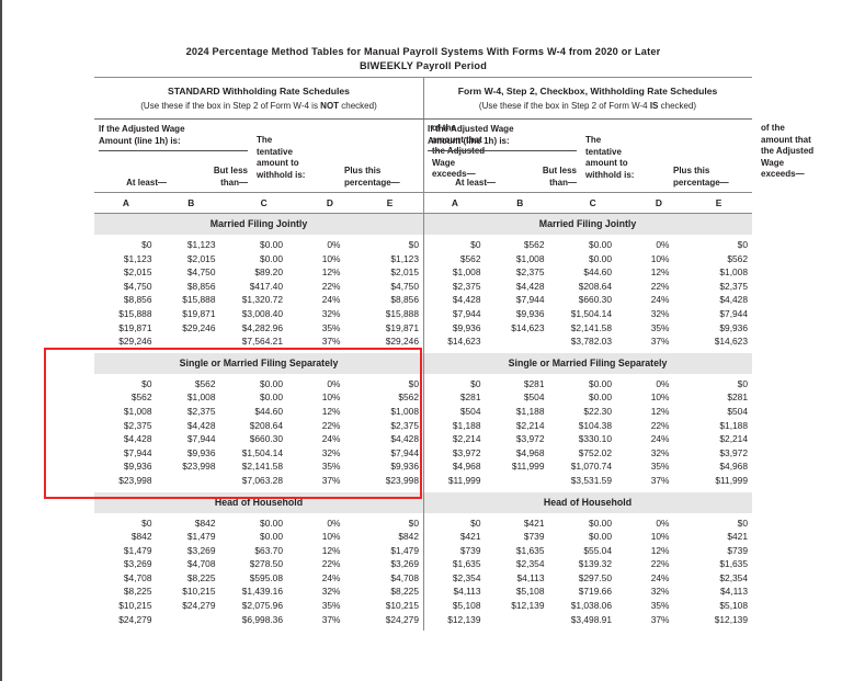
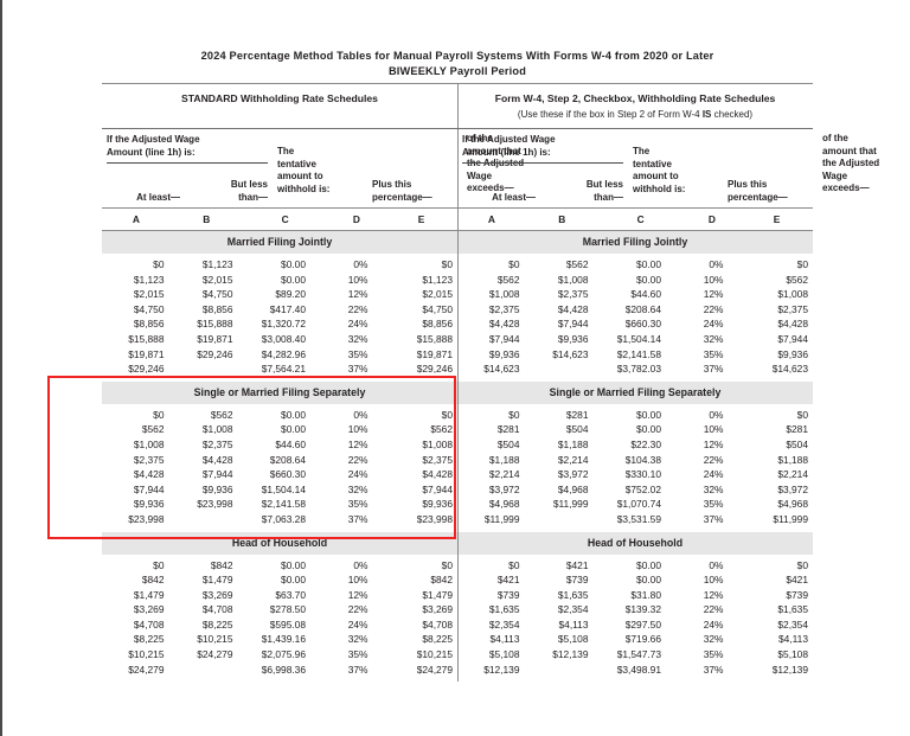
  2024 Percentage Method Tables for Manual Payroll Systems With Forms W-4 from 2020 or Later
  BIWEEKLY Payroll Period
  STANDARD Withholding Rate Schedules
- (Use these if the box in Step 2 of Form W-4 is NOT checked)
  Form W-4, Step 2, Checkbox, Withholding Rate Schedules
  (Use these if the box in Step 2 of Form W-4 IS checked)
  If the Adjusted Wage
  Amount (line 1h) is:
  The
  tentative
  amount to
  withhold is:
  of the
  amount that
  the Adjusted
  Wage
  exceeds—
  At least—
  But less
  than—
  Plus this
  percentage—
  If the Adjusted Wage
  Amount (line 1h) is:
  The
  tentative
  amount to
  withhold is:
  of the
  amount that
  the Adjusted
  Wage
  exceeds—
  At least—
  But less
  than—
  Plus this
  percentage—
  A
  B
  C
  D
  E
  A
  B
  C
  D
  E
  Married Filing Jointly
  Married Filing Jointly
  $0
  $1,123
  $0.00
  0%
  $0
  $1,123
  $2,015
  $0.00
  10%
  $1,123
  $2,015
  $4,750
  $89.20
  12%
  $2,015
  $4,750
  $8,856
  $417.40
  22%
  $4,750
  $8,856
  $15,888
  $1,320.72
  24%
  $8,856
  $15,888
  $19,871
  $3,008.40
  32%
  $15,888
  $19,871
  $29,246
  $4,282.96
  35%
  $19,871
  $29,246
  $7,564.21
  37%
  $29,246
  $0
  $562
  $0.00
  0%
  $0
  $562
  $1,008
  $0.00
  10%
  $562
  $1,008
  $2,375
  $44.60
  12%
  $1,008
  $2,375
  $4,428
  $208.64
  22%
  $2,375
  $4,428
  $7,944
  $660.30
  24%
  $4,428
  $7,944
  $9,936
  $1,504.14
  32%
  $7,944
  $9,936
  $14,623
  $2,141.58
  35%
  $9,936
  $14,623
  $3,782.03
  37%
  $14,623
  Single or Married Filing Separately
  Single or Married Filing Separately
  $0
  $562
  $0.00
  0%
  $0
  $562
  $1,008
  $0.00
  10%
  $562
  $1,008
  $2,375
  $44.60
  12%
  $1,008
  $2,375
  $4,428
  $208.64
  22%
  $2,375
  $4,428
  $7,944
  $660.30
  24%
  $4,428
  $7,944
  $9,936
  $1,504.14
  32%
  $7,944
  $9,936
  $23,998
  $2,141.58
  35%
  $9,936
  $23,998
  $7,063.28
  37%
  $23,998
  $0
  $281
  $0.00
  0%
  $0
  $281
  $504
  $0.00
  10%
  $281
  $504
  $1,188
  $22.30
  12%
  $504
  $1,188
  $2,214
  $104.38
  22%
  $1,188
  $2,214
  $3,972
  $330.10
  24%
  $2,214
  $3,972
  $4,968
  $752.02
  32%
  $3,972
  $4,968
  $11,999
  $1,070.74
  35%
  $4,968
  $11,999
  $3,531.59
  37%
  $11,999
  Head of Household
  Head of Household
  $0
  $842
  $0.00
  0%
  $0
  $842
  $1,479
  $0.00
  10%
  $842
  $1,479
  $3,269
  $63.70
  12%
  $1,479
  $3,269
  $4,708
  $278.50
  22%
  $3,269
  $4,708
  $8,225
  $595.08
  24%
  $4,708
  $8,225
  $10,215
  $1,439.16
  32%
  $8,225
  $10,215
  $24,279
  $2,075.96
  35%
  $10,215
  $24,279
  $6,998.36
  37%
  $24,279
  $0
  $421
  $0.00
  0%
  $0
  $421
  $739
  $0.00
  10%
  $421
  $739
  $1,635
- $55.04
+ $31.80
  12%
  $739
  $1,635
  $2,354
  $139.32
  22%
  $1,635
  $2,354
  $4,113
  $297.50
  24%
  $2,354
  $4,113
  $5,108
  $719.66
  32%
  $4,113
  $5,108
  $12,139
- $1,038.06
+ $1,547.73
  35%
  $5,108
  $12,139
  $3,498.91
  37%
  $12,139
